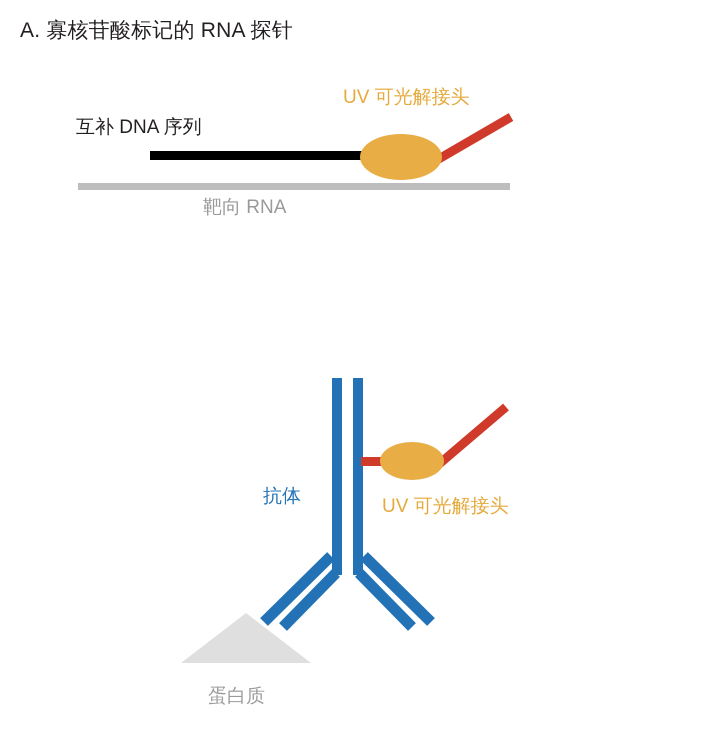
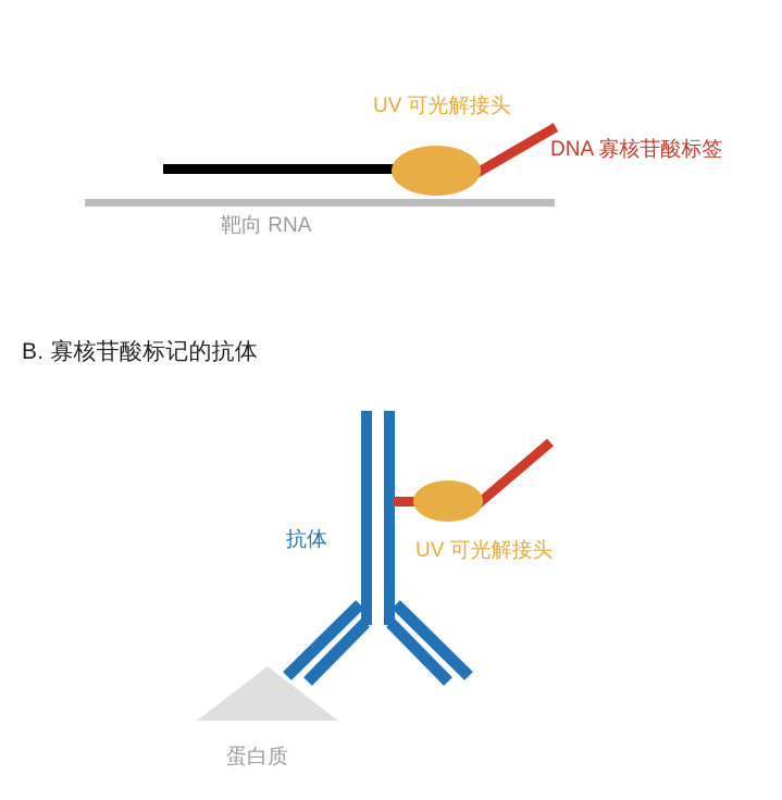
- A. 寡核苷酸标记的 RNA 探针
- 互补 DNA 序列
  UV 可光解接头
+ DNA 寡核苷酸标签
  靶向 RNA
+ B. 寡核苷酸标记的抗体
  抗体
  UV 可光解接头
  蛋白质
